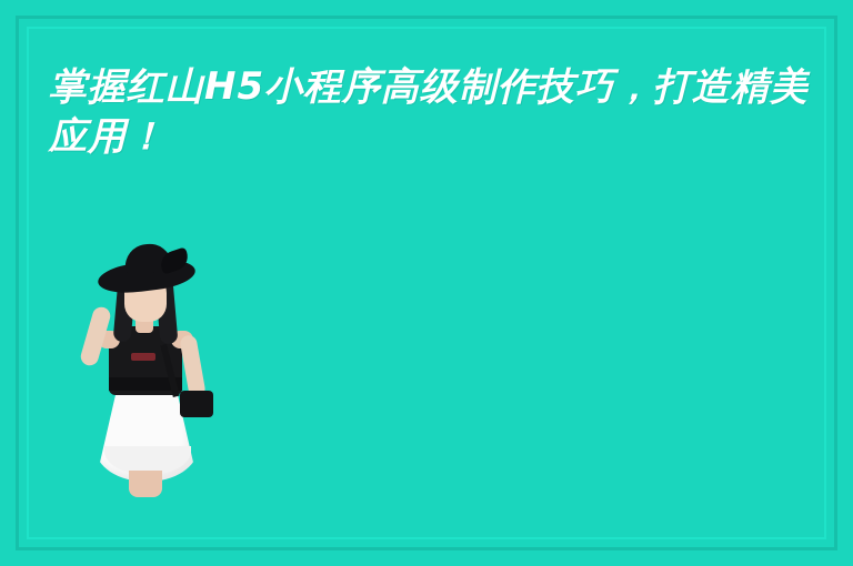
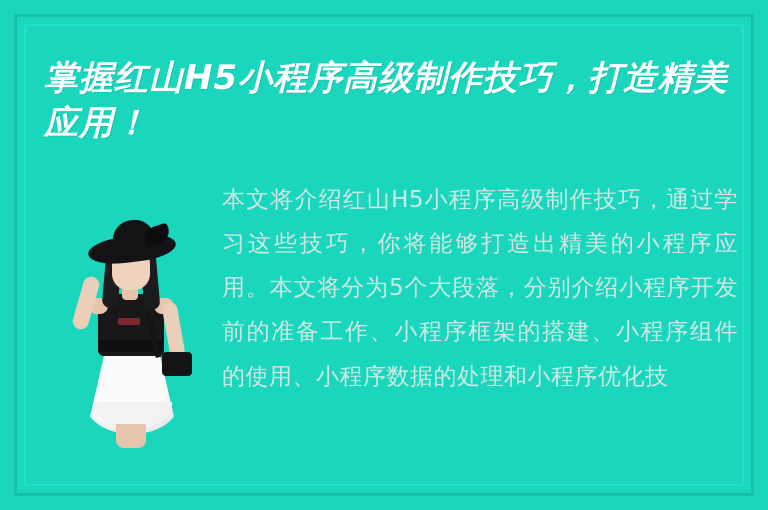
  掌握红山H5小程序高级制作技巧，打造精美应用！
+ 本文将介绍红山H5小程序高级制作技巧，通过学习这些技巧，你将能够打造出精美的小程序应用。本文将分为5个大段落，分别介绍小程序开发前的准备工作、小程序框架的搭建、小程序组件的使用、小程序数据的处理和小程序优化技
